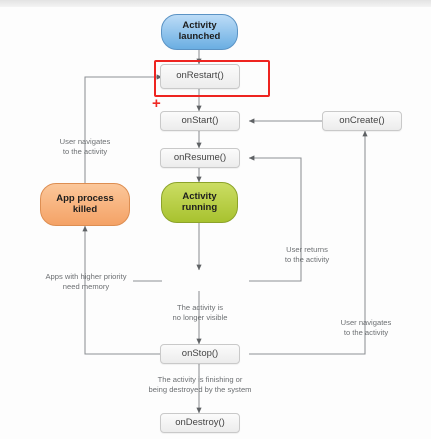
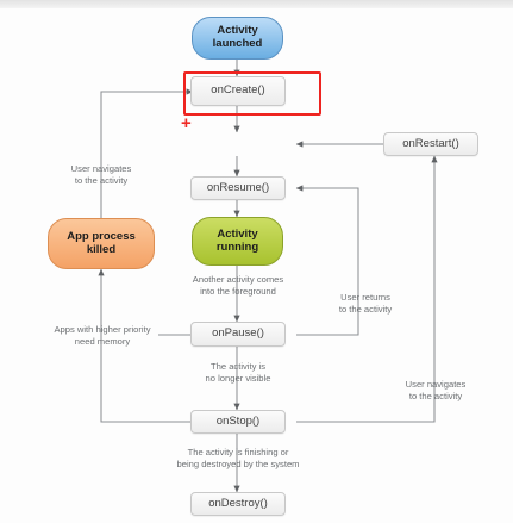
  Activity
  launched
- onRestart()
+ onCreate()
- onStart()
  onResume()
  Activity
  running
+ onPause()
  onStop()
  onDestroy()
- onCreate()
+ onRestart()
  App process
  killed
  User navigates
  to the activity
+ Another activity comes
+ into the foreground
  User returns
  to the activity
  Apps with higher priority
  need memory
  The activity is
  no longer visible
  The activity is finishing or
  being destroyed by the system
  User navigates
  to the activity
  +
